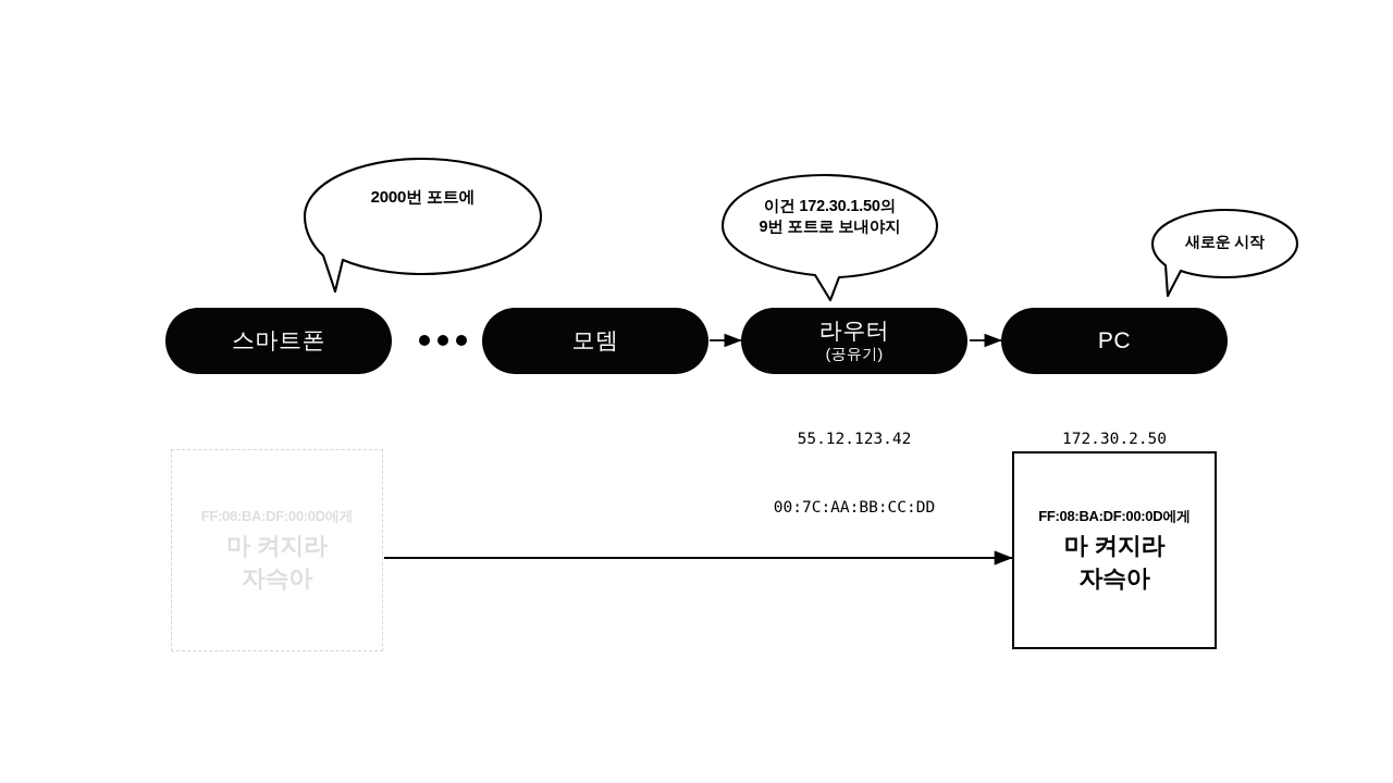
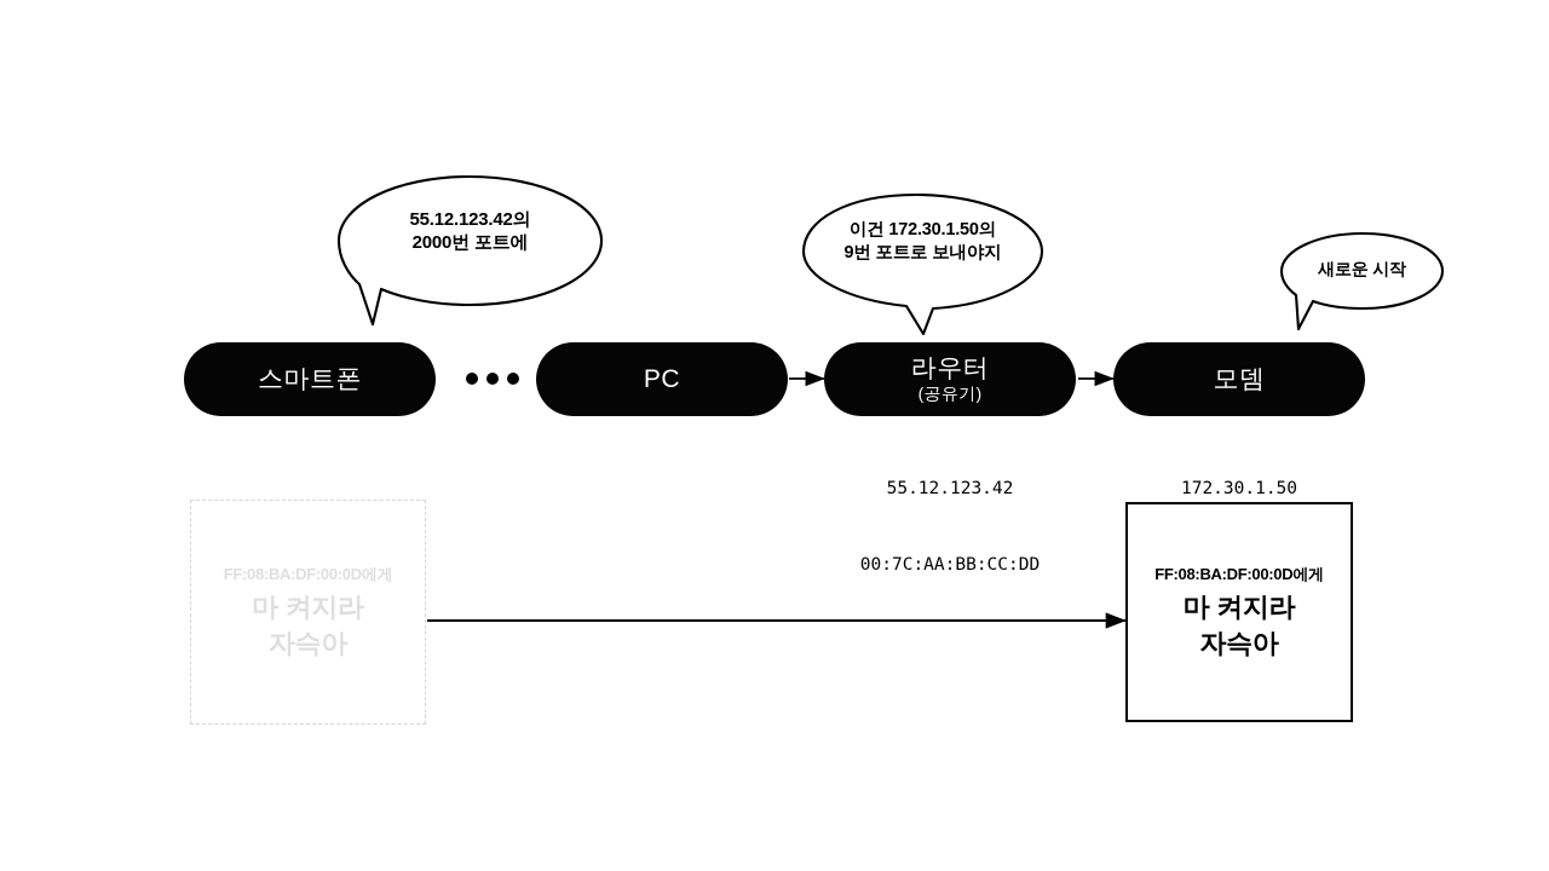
+ 55.12.123.42의
  2000번 포트에
  이건 172.30.1.50의
  9번 포트로 보내야지
  새로운 시작
  스마트폰
- 모뎀
+ PC
  라우터
  (공유기)
- PC
+ 모뎀
  55.12.123.42
  00:7C:AA:BB:CC:DD
- 172.30.2.50
+ 172.30.1.50
  FF:08:BA:DF:00:0D에게
  마 켜지라
  자슥아
  FF:08:BA:DF:00:0D에게
  마 켜지라
  자슥아
